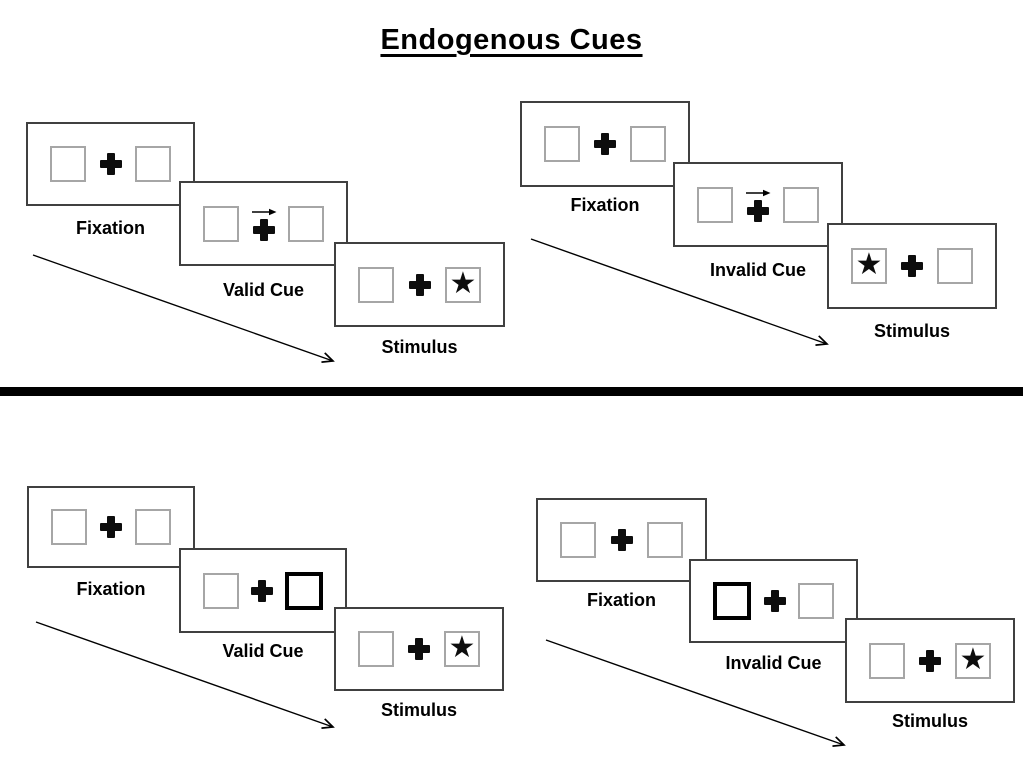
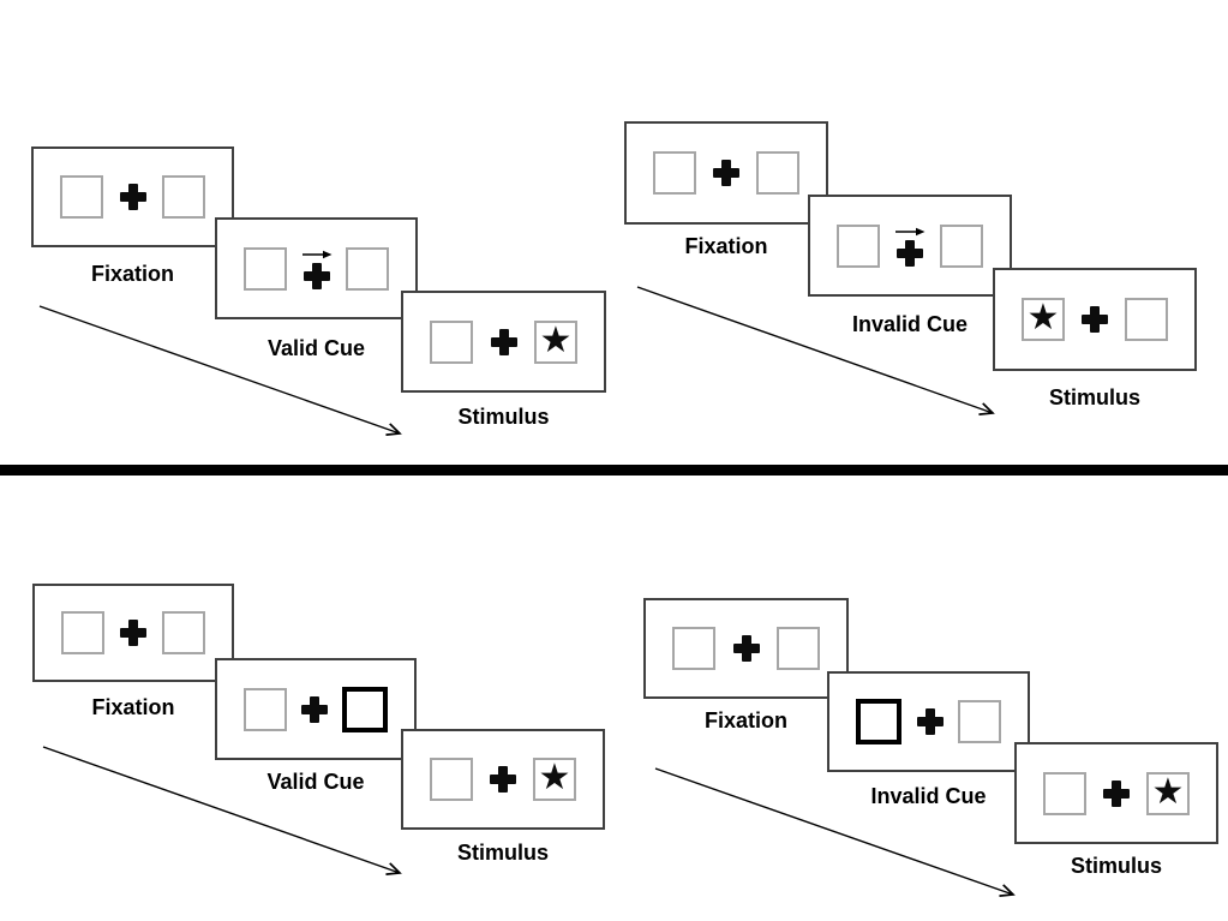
- Endogenous Cues
  Fixation
  Valid Cue
  ★
  Stimulus
  Fixation
  Invalid Cue
  ★
  Stimulus
  Fixation
  Valid Cue
  ★
  Stimulus
  Fixation
  Invalid Cue
  ★
  Stimulus
